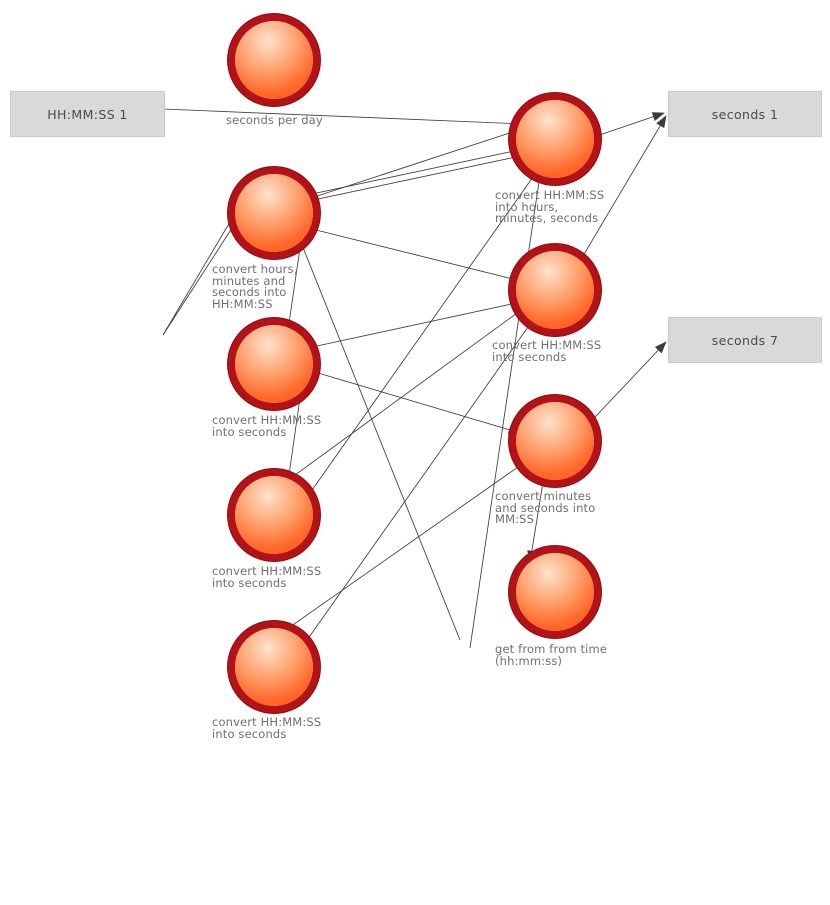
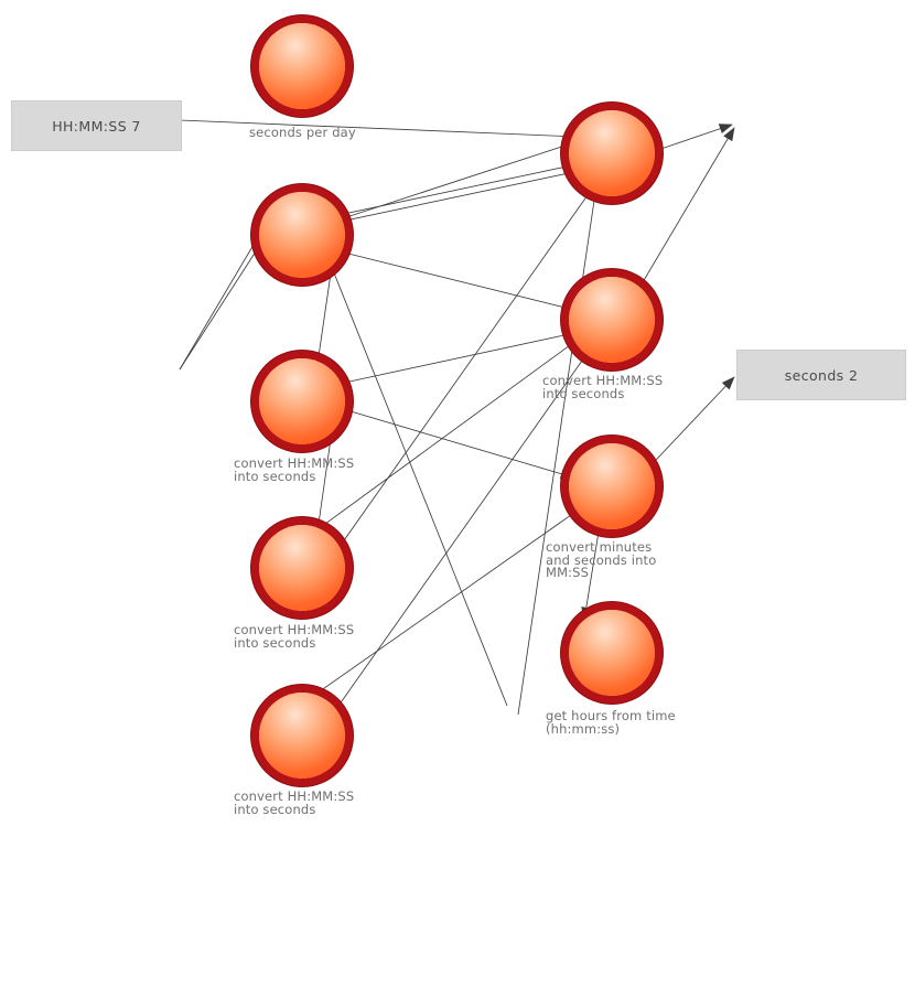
- HH:MM:SS 1
+ HH:MM:SS 7
- seconds 1
- seconds 7
+ seconds 2
  seconds per day
- convert hours, minutes and seconds into HH:MM:SS
  convert HH:MM:SS into seconds
  convert HH:MM:SS into seconds
  convert HH:MM:SS into seconds
- convert HH:MM:SS into hours, minutes, seconds
  convert HH:MM:SS into seconds
  convert minutes and seconds into MM:SS
- get from from time (hh:mm:ss)
+ get hours from time (hh:mm:ss)
